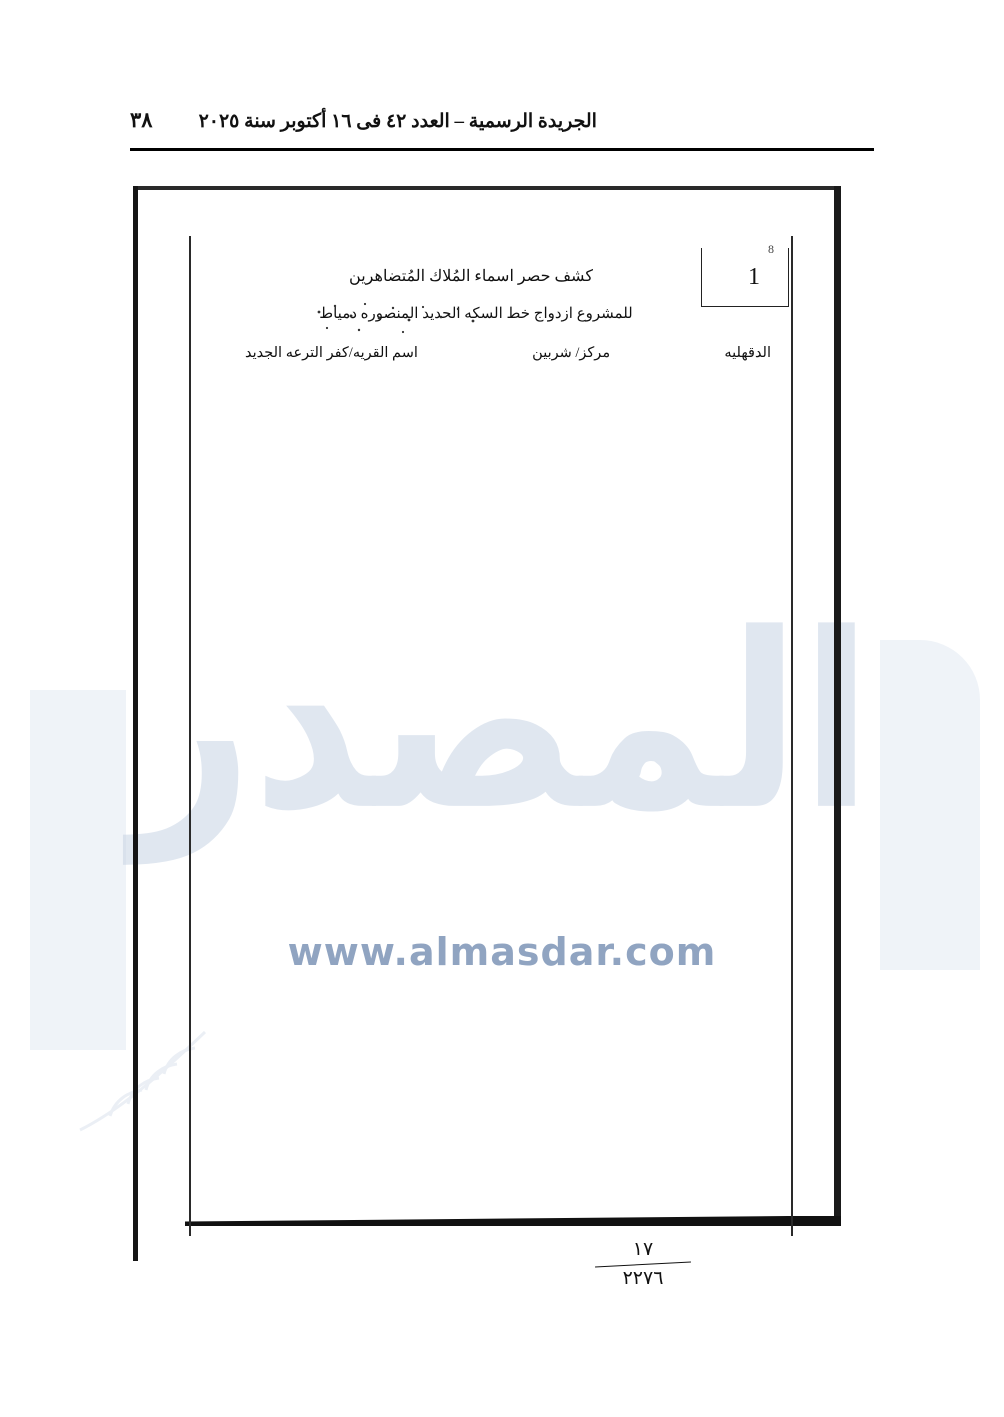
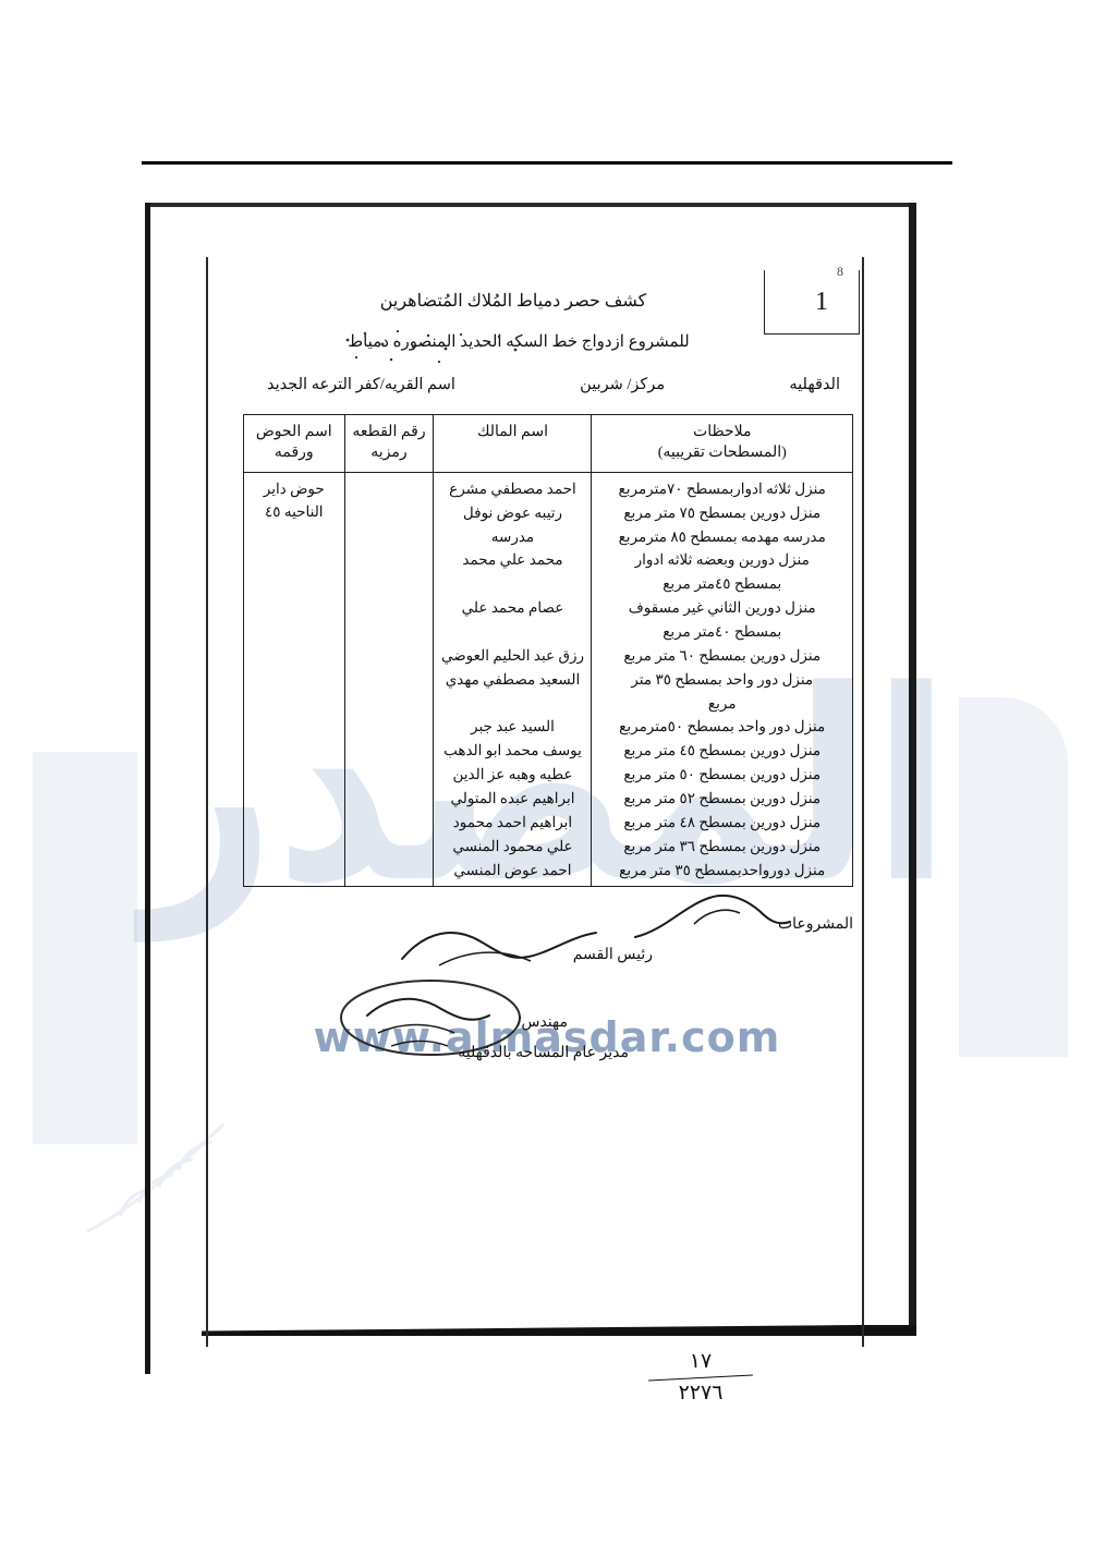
  لمصدر
  www.almasdar.com
- ٣٨
- الجريدة الرسمية – العدد ٤٢ فى ١٦ أكتوبر سنة ٢٠٢٥
  8
  1
- كشف حصر اسماء المُلاك المُتضاهرين
+ كشف حصر دمياط المُلاك المُتضاهرين
  للمشروع ازدواج خط السكه الحديد المنصوره دمياط
  الدقهليه
  مركز/ شربين
  اسم القريه/كفر الترعه الجديد
+ ملاحظات (المسطحات تقريبيه)	اسم المالك	رقم القطعه رمزيه	اسم الحوض ورقمه
+ منزل ثلاثه ادواربمسطح ٧٠مترمربع منزل دورين بمسطح ٧٥ متر مربع مدرسه مهدمه بمسطح ٨٥ مترمربع منزل دورين وبعضه ثلاثه ادوار بمسطح ٤٥متر مربع منزل دورين الثاني غير مسقوف بمسطح ٤٠متر مربع منزل دورين بمسطح ٦٠ متر مربع منزل دور واحد بمسطح ٣٥ متر مربع منزل دور واحد بمسطح ٥٠مترمربع منزل دورين بمسطح ٤٥ متر مربع منزل دورين بمسطح ٥٠ متر مربع منزل دورين بمسطح ٥٢ متر مربع منزل دورين بمسطح ٤٨ متر مربع منزل دورين بمسطح ٣٦ متر مربع منزل دورواحدبمسطح ٣٥ متر مربع	احمد مصطفي مشرع رتيبه عوض نوفل مدرسه محمد علي محمد عصام محمد علي رزق عبد الحليم العوضي السعيد مصطفي مهدي السيد عبد جبر يوسف محمد ابو الدهب عطيه وهبه عز الدين ابراهيم عبده المتولي ابراهيم احمد محمود علي محمود المنسي احمد عوض المنسي		حوض داير الناحيه ٤٥
+ المشروعات
+ رئيس القسم
+ مهندس/
+ مدير عام المساحه بالدقهليه
  ١٧
  ٢٢٧٦
